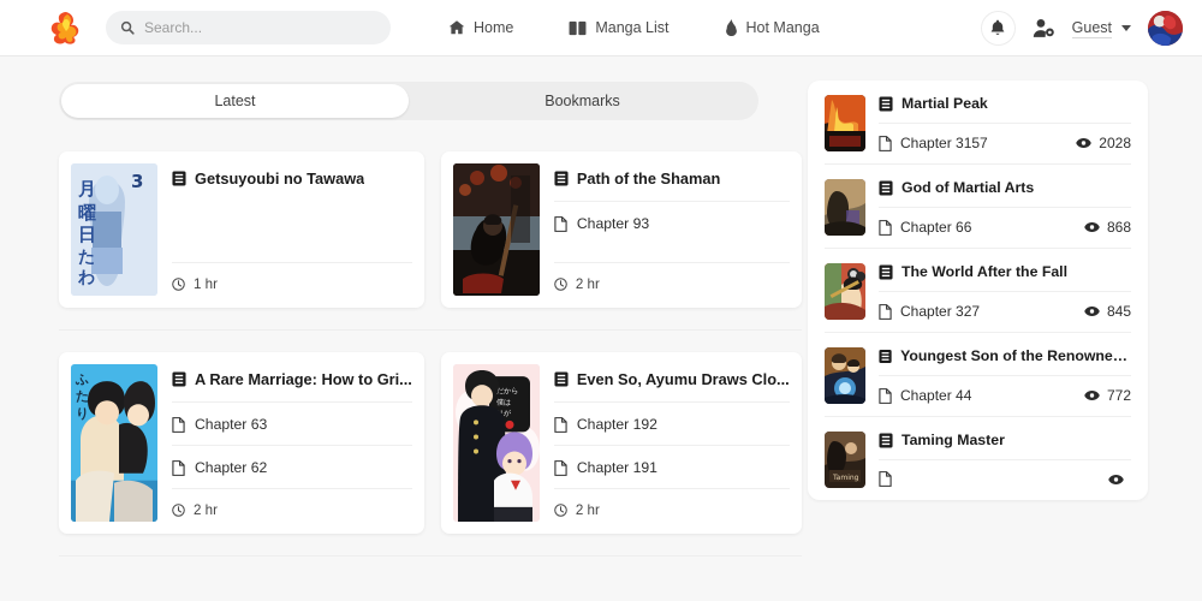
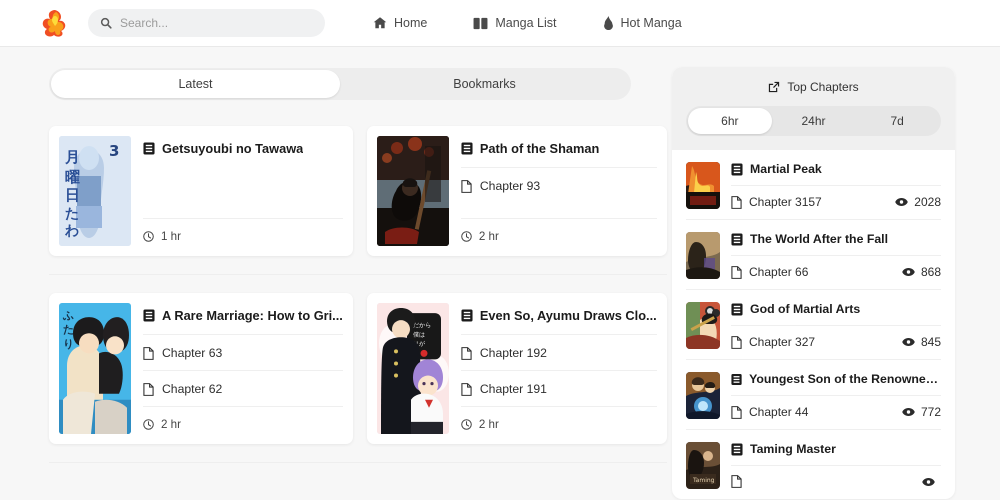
  Search...
  Home
  Manga List
  Hot Manga
- Guest
  Latest
  Bookmarks
  月
  曜
  日
  た
  わ
  3
  Getsuyoubi no Tawawa
  1 hr
  Path of the Shaman
  Chapter 93
  2 hr
  ふ
  た
  り
  A Rare Marriage: How to Gri...
  Chapter 63
  Chapter 62
  2 hr
  Even So, Ayumu Draws Clo...
  Chapter 192
  Chapter 191
  2 hr
+ Top Chapters
+ 6hr
+ 24hr
+ 7d
  Martial Peak
  Chapter 3157
  2028
- God of Martial Arts
+ The World After the Fall
  Chapter 66
  868
- The World After the Fall
+ God of Martial Arts
  Chapter 327
  845
  Youngest Son of the Renowned
  Chapter 44
  772
  Taming Master
